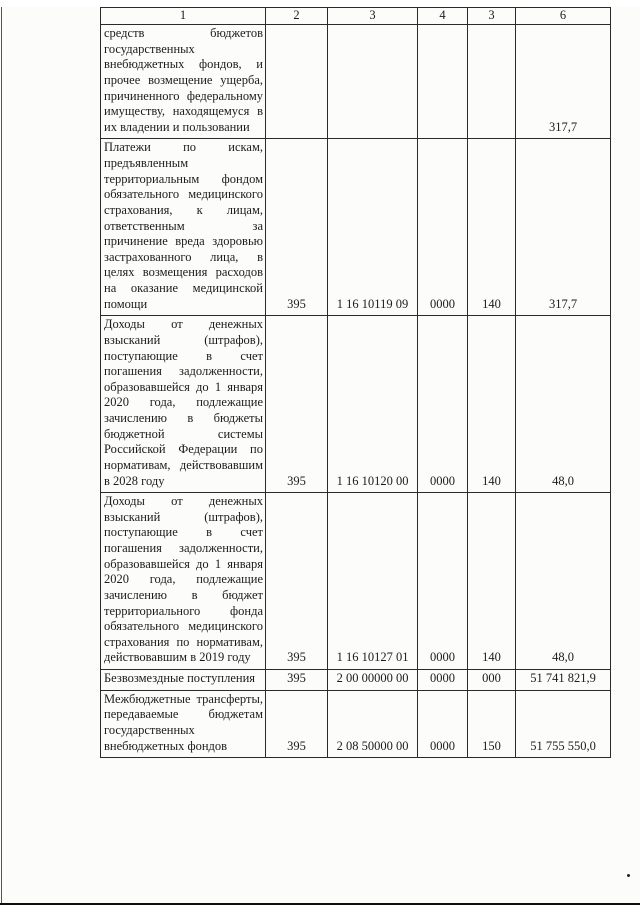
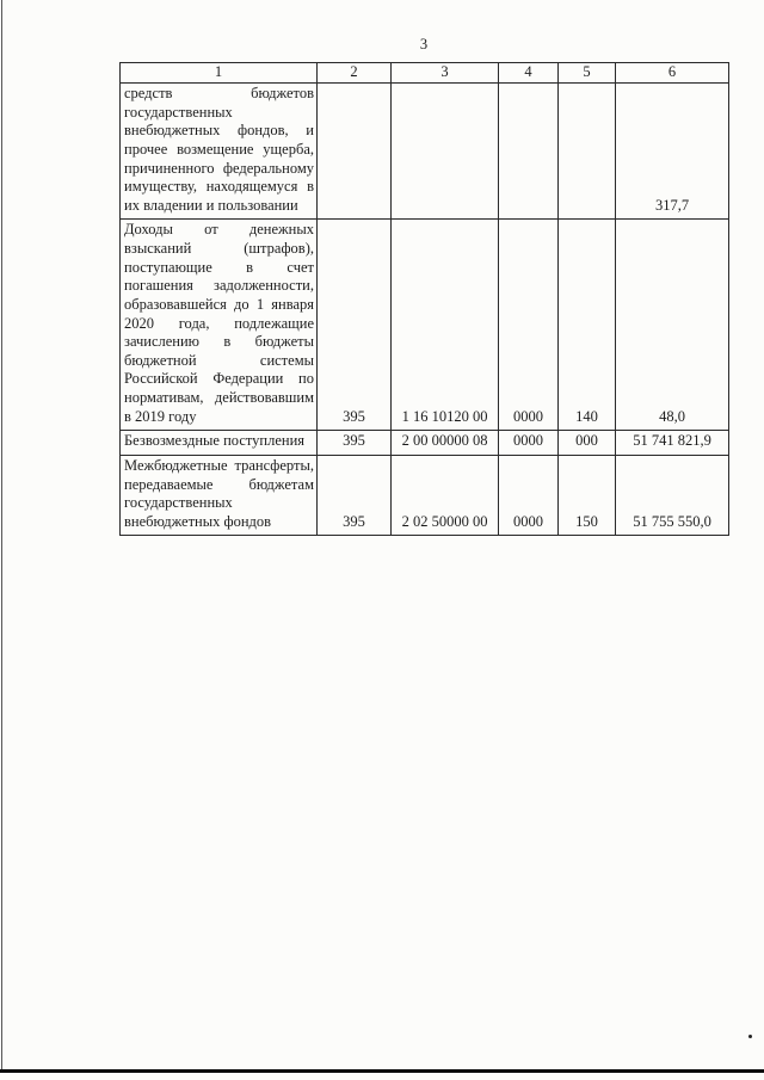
+ 3
- 1	2	3	4	3	6
+ 1	2	3	4	5	6
  средств бюджетов государственных внебюджетных фондов, и прочее возмещение ущерба, причиненного федеральному имуществу, находящемуся в их владении и пользовании					317,7
- Платежи по искам, предъявленным территориальным фондом обязательного медицинского страхования, к лицам, ответственным за причинение вреда здоровью застрахованного лица, в целях возмещения расходов на оказание медицинской помощи	395	1 16 10119 09	0000	140	317,7
- Доходы от денежных взысканий (штрафов), поступающие в счет погашения задолженности, образовавшейся до 1 января 2020 года, подлежащие зачислению в бюджеты бюджетной системы Российской Федерации по нормативам, действовавшим в 2028 году	395	1 16 10120 00	0000	140	48,0
+ Доходы от денежных взысканий (штрафов), поступающие в счет погашения задолженности, образовавшейся до 1 января 2020 года, подлежащие зачислению в бюджеты бюджетной системы Российской Федерации по нормативам, действовавшим в 2019 году	395	1 16 10120 00	0000	140	48,0
- Доходы от денежных взысканий (штрафов), поступающие в счет погашения задолженности, образовавшейся до 1 января 2020 года, подлежащие зачислению в бюджет территориального фонда обязательного медицинского страхования по нормативам, действовавшим в 2019 году	395	1 16 10127 01	0000	140	48,0
- Безвозмездные поступления	395	2 00 00000 00	0000	000	51 741 821,9
+ Безвозмездные поступления	395	2 00 00000 08	0000	000	51 741 821,9
- Межбюджетные трансферты, передаваемые бюджетам государственных внебюджетных фондов	395	2 08 50000 00	0000	150	51 755 550,0
+ Межбюджетные трансферты, передаваемые бюджетам государственных внебюджетных фондов	395	2 02 50000 00	0000	150	51 755 550,0
